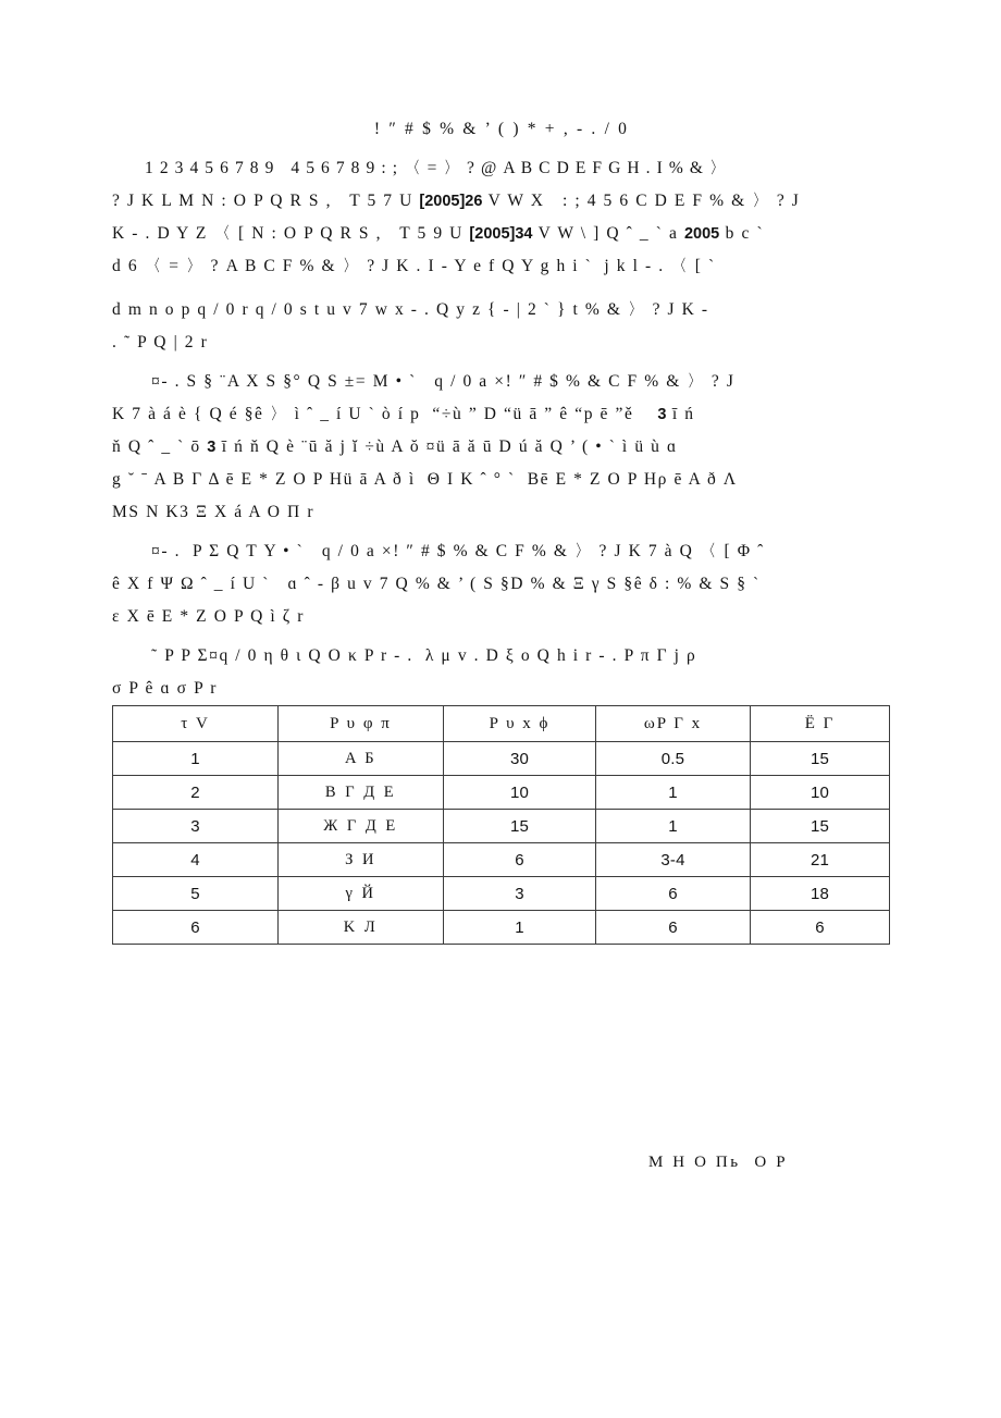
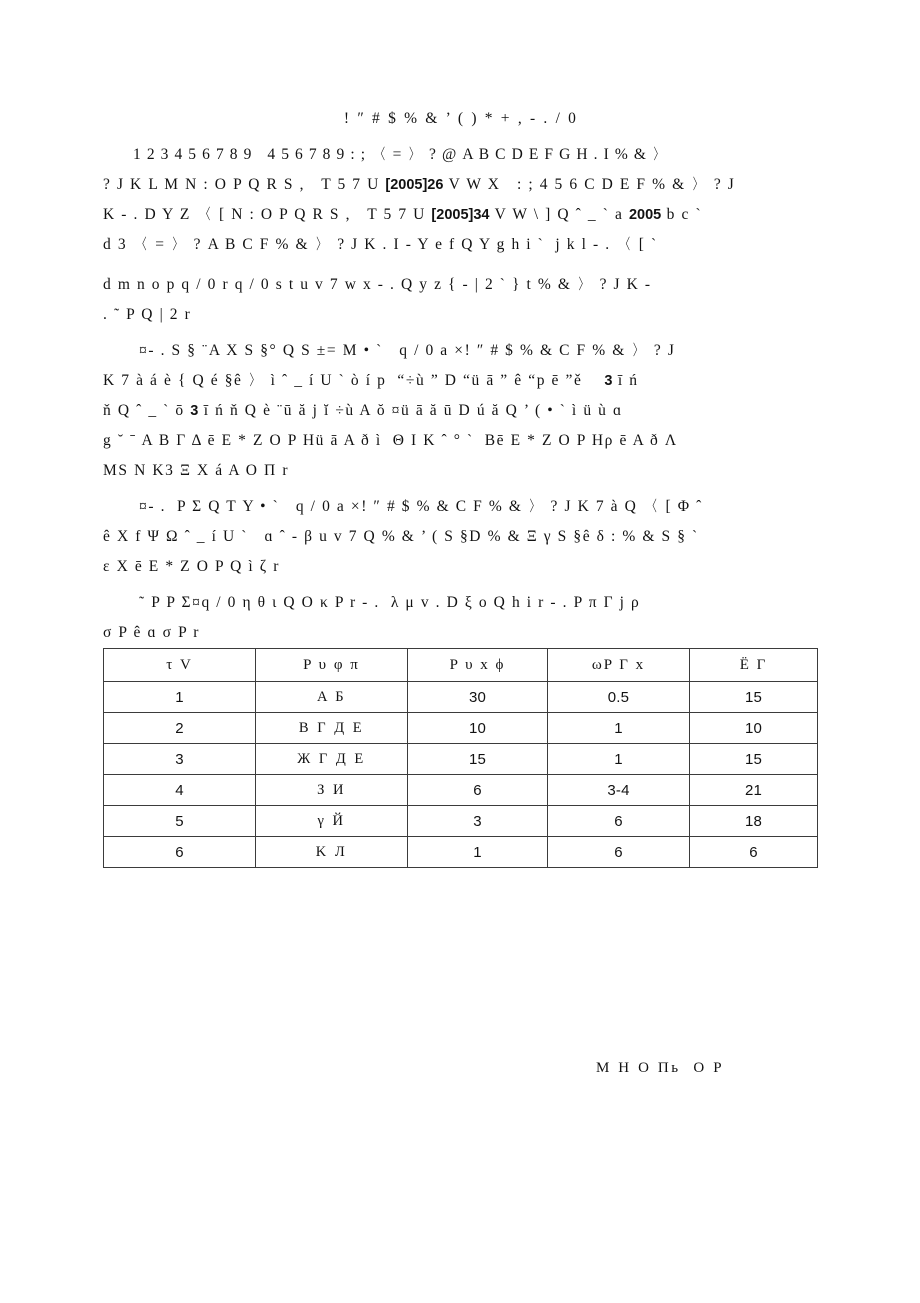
  ! ″ # $ % & ’ ( ) * + , - . / 0
  1 2 3 4 5 6 7 8 9 4 5 6 7 8 9 : ; 〈 = 〉 ? @ A B C D E F G H . I % & 〉
  ? J K L M N : O P Q R S , T 5 7 U [2005]26 V W X : ; 4 5 6 C D E F % & 〉 ? J
- K - . D Y Z 〈 [ N : O P Q R S , T 5 9 U [2005]34 V W \ ] Q ˆ _ ˋ a 2005 b c ˋ
+ K - . D Y Z 〈 [ N : O P Q R S , T 5 7 U [2005]34 V W \ ] Q ˆ _ ˋ a 2005 b c ˋ
- d 6 〈 = 〉 ? A B C F % & 〉 ? J K . I - Y e f Q Y g h i ˋ j k l - . 〈 [ ˋ
+ d 3 〈 = 〉 ? A B C F % & 〉 ? J K . I - Y e f Q Y g h i ˋ j k l - . 〈 [ ˋ
  d m n o p q / 0 r q / 0 s t u v 7 w x - . Q y z { - | 2 ˋ } t % & 〉 ? J K -
  . ˜ P Q | 2 r
  ¤- . S § ¨A X S §° Q S ±= M • ˋ q / 0 a ×! ″ # $ % & C F % & 〉 ? J
  K 7 à á è { Q é §ê 〉 ì ˆ _ í U ˋ ò í p “÷ù ” D “ü ā ” ê “p ē ”ě 3 ī ń
  ň Q ˆ _ ˋ ō 3 ī ń ň Q è ¨ū ă j ĭ ÷ù A ŏ ¤ü ā ă ū D ú ă Q ’ ( • ˋ ì ü ù ɑ
  g ˘ ˉ A B Γ Δ ē E * Z O P Hü ā A ð ì Θ I K ˆ ° ˋ Bē E * Z O P Hρ ē A ð Λ
  MS N K3 Ξ X á A O Π r
  ¤- . P Σ Q T Υ • ˋ q / 0 a ×! ″ # $ % & C F % & 〉 ? J K 7 à Q 〈 [ Φ ˆ
  ê X f Ψ Ω ˆ _ í U ˋ ɑ ˆ - β u v 7 Q % & ’ ( S §D % & Ξ γ S §ê δ : % & S § ˋ
  ε X ē E * Z O P Q ì ζ r
  ˜ P P Σ¤q / 0 η θ ι Q O κ P r - . λ μ v . D ξ o Q h i r - . P π Γ j ρ
  σ P ê ɑ σ P r
  τ V	P υ φ π	P υ x ϕ	ωP Γ x	Ё Γ
  1	A Б	30	0.5	15
  2	B Г Д E	10	1	10
  3	Ж Г Д E	15	1	15
  4	З И	6	3-4	21
  5	γ Й	3	6	18
  6	K Л	1	6	6
  M H O Пь O P
